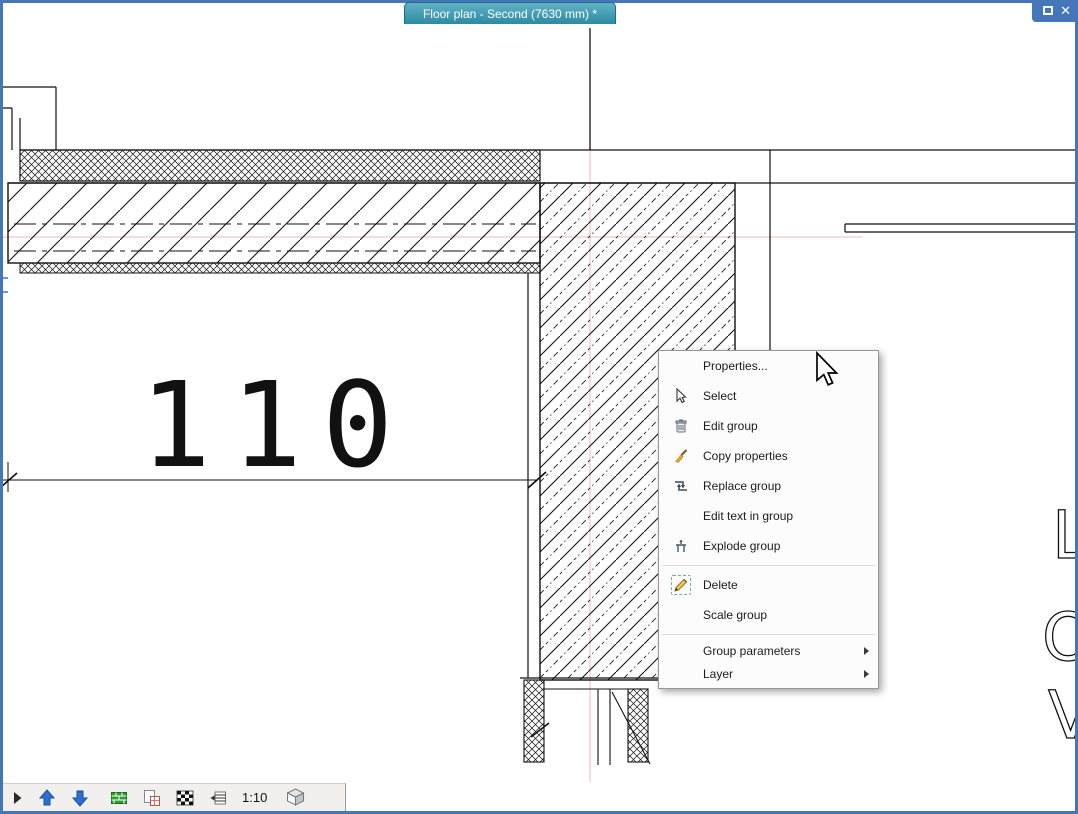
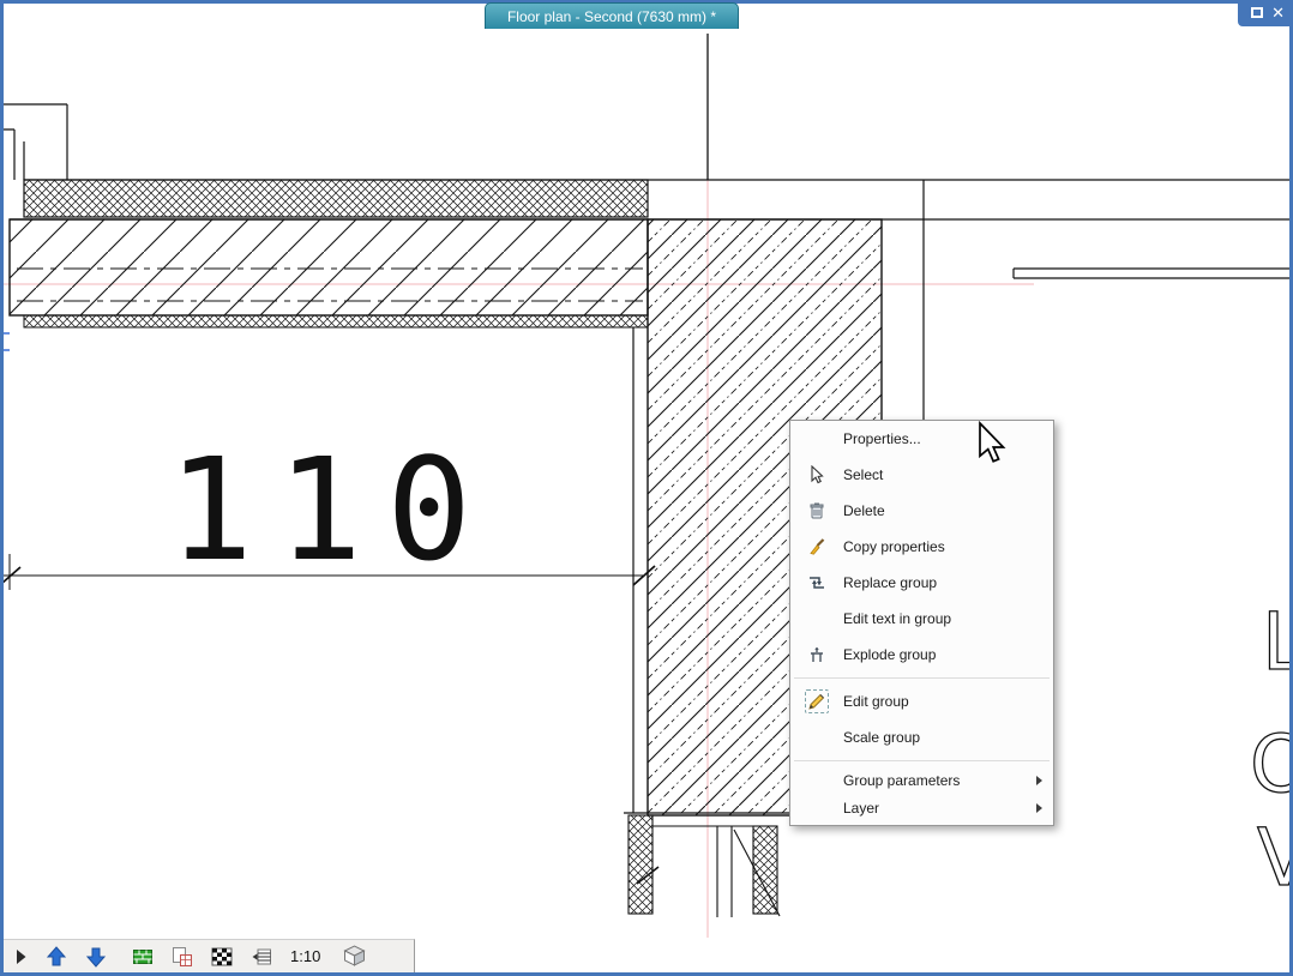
  110
  L
  O
  V
  Properties...
  Select
- Edit group
+ Delete
  Copy properties
  Replace group
  Edit text in group
  Explode group
- Delete
+ Edit group
  Scale group
  Group parameters
  Layer
  1:10
  Floor plan - Second (7630 mm) *
  ✕
